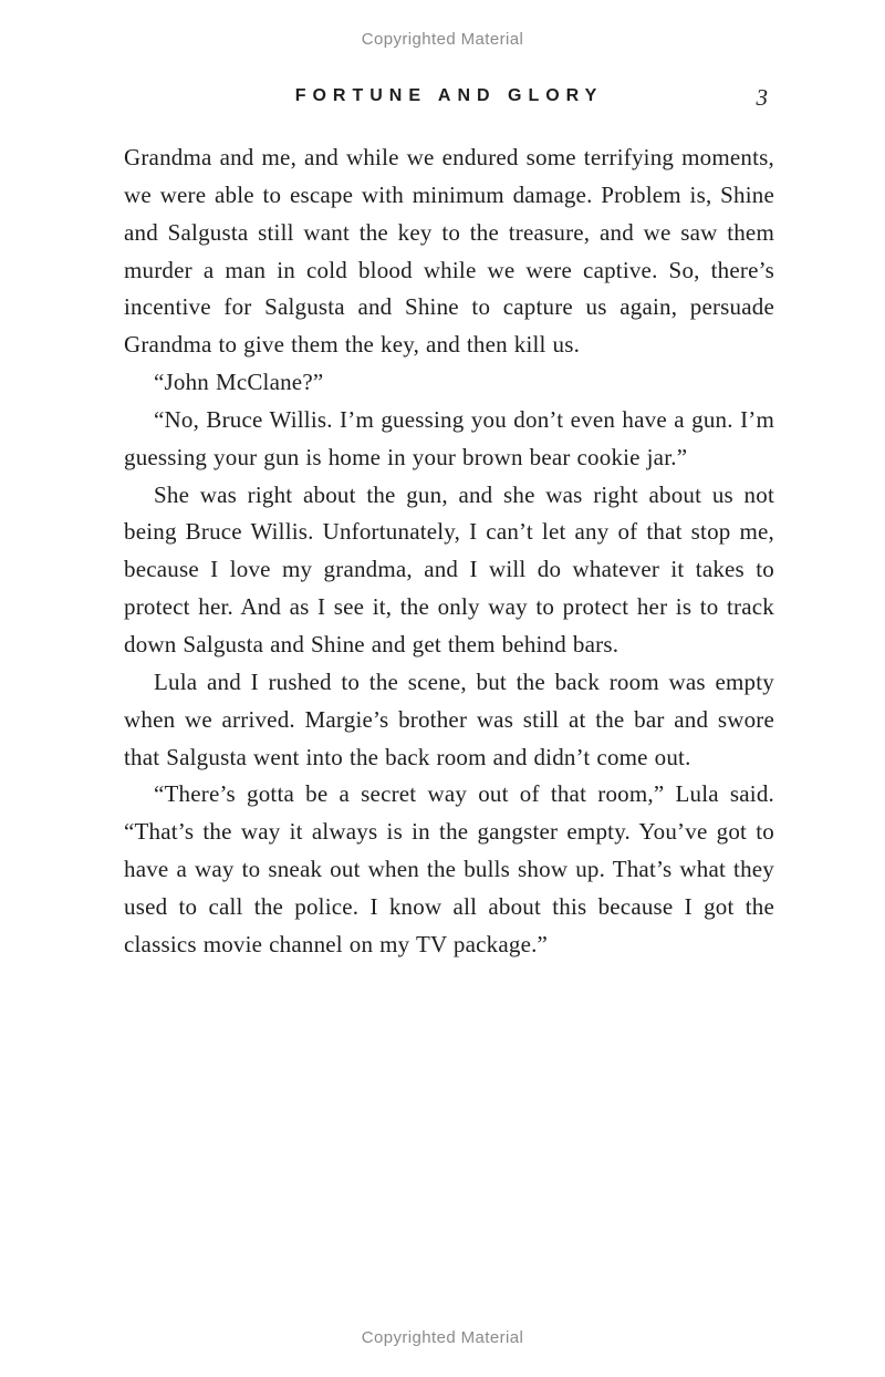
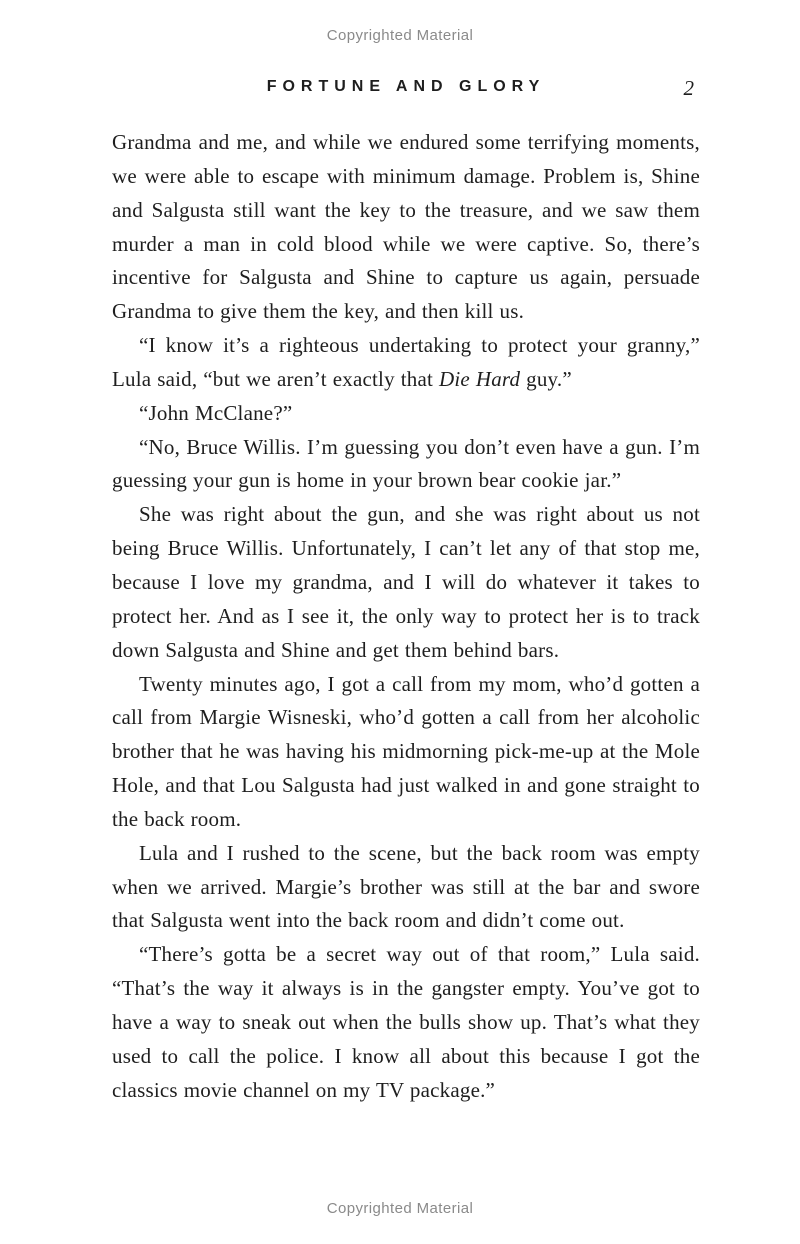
  Copyrighted Material
  FORTUNE AND GLORY
- 3
+ 2
  Grandma and me, and while we endured some terrifying moments, we were able to escape with minimum damage. Problem is, Shine and Salgusta still want the key to the treasure, and we saw them murder a man in cold blood while we were captive. So, there’s incentive for Salgusta and Shine to capture us again, persuade Grandma to give them the key, and then kill us.
+ “I know it’s a righteous undertaking to protect your granny,” Lula said, “but we aren’t exactly that Die Hard guy.”
  “John McClane?”
  “No, Bruce Willis. I’m guessing you don’t even have a gun. I’m guessing your gun is home in your brown bear cookie jar.”
  She was right about the gun, and she was right about us not being Bruce Willis. Unfortunately, I can’t let any of that stop me, because I love my grandma, and I will do whatever it takes to protect her. And as I see it, the only way to protect her is to track down Salgusta and Shine and get them behind bars.
+ Twenty minutes ago, I got a call from my mom, who’d gotten a call from Margie Wisneski, who’d gotten a call from her alcoholic brother that he was having his midmorning pick-me-up at the Mole Hole, and that Lou Salgusta had just walked in and gone straight to the back room.
  Lula and I rushed to the scene, but the back room was empty when we arrived. Margie’s brother was still at the bar and swore that Salgusta went into the back room and didn’t come out.
  “There’s gotta be a secret way out of that room,” Lula said. “That’s the way it always is in the gangster empty. You’ve got to have a way to sneak out when the bulls show up. That’s what they used to call the police. I know all about this because I got the classics movie channel on my TV package.”
  Copyrighted Material
